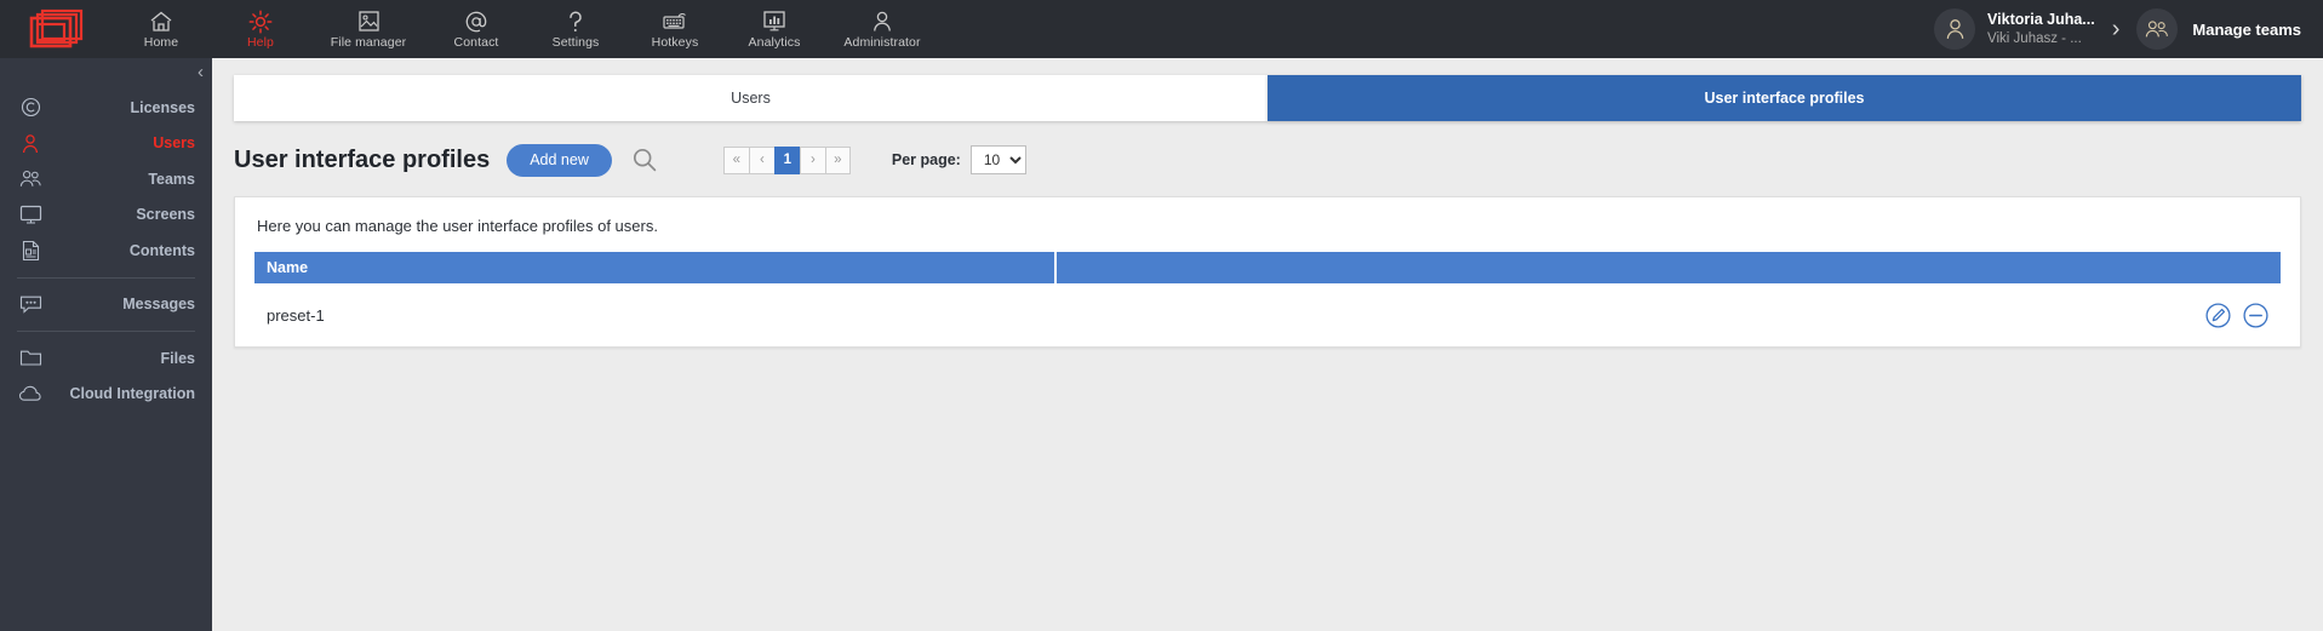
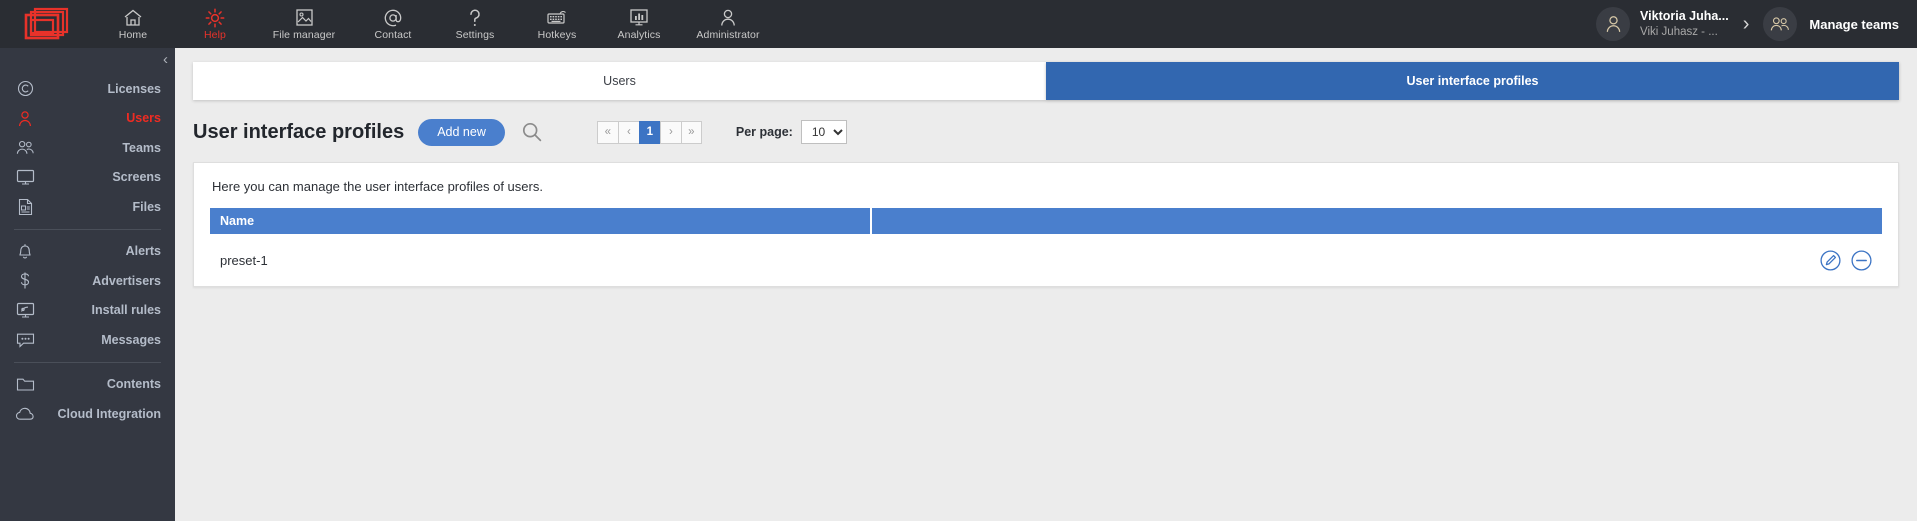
  Home
  Help
  File manager
  Contact
  Settings
  Hotkeys
  Analytics
  Administrator
  Viktoria Juha...
  Viki Juhasz - ...
  ›
  Manage teams
  ‹
  Licenses
  Users
  Teams
  Screens
- Contents
+ Files
+ Alerts
+ Advertisers
+ Install rules
  Messages
- Files
+ Contents
  Cloud Integration
  Users
  User interface profiles
  User interface profiles
  Add new
  «
  ‹
  1
  ›
  »
  Per page:
  10
  Here you can manage the user interface profiles of users.
  Name
  preset-1
